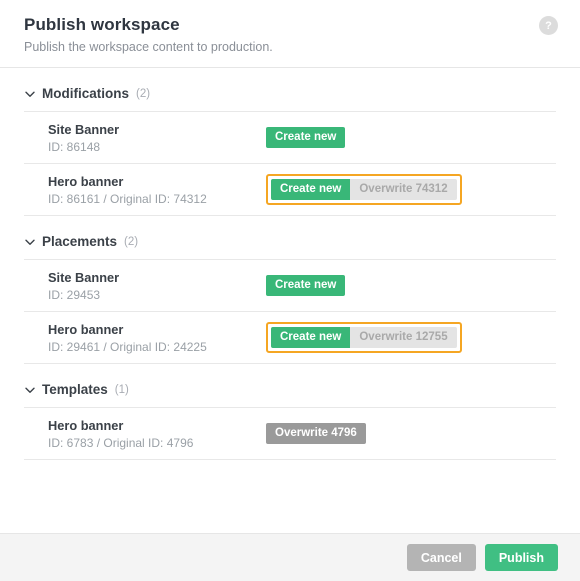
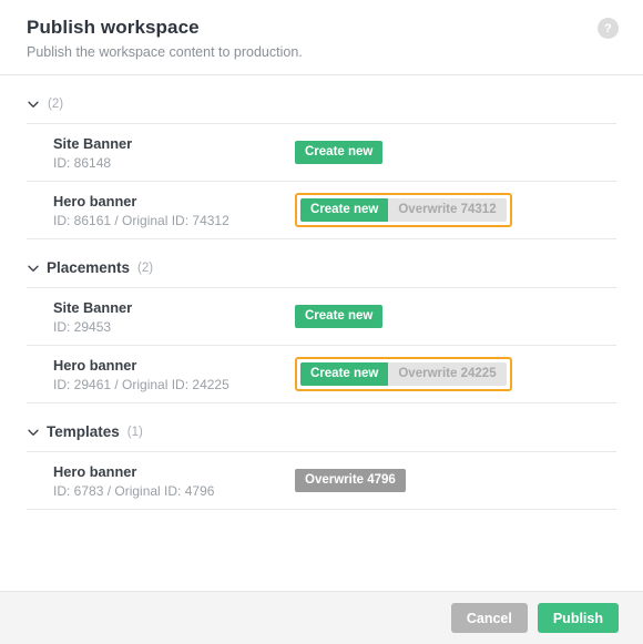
  Publish workspace
  Publish the workspace content to production.
  ?
- Modifications
  (2)
  Site Banner
  ID: 86148
  Create new
  Hero banner
  ID: 86161 / Original ID: 74312
  Create new
  Overwrite 74312
  Placements
  (2)
  Site Banner
  ID: 29453
  Create new
  Hero banner
  ID: 29461 / Original ID: 24225
  Create new
- Overwrite 12755
+ Overwrite 24225
  Templates
  (1)
  Hero banner
  ID: 6783 / Original ID: 4796
  Overwrite 4796
  Cancel
  Publish
